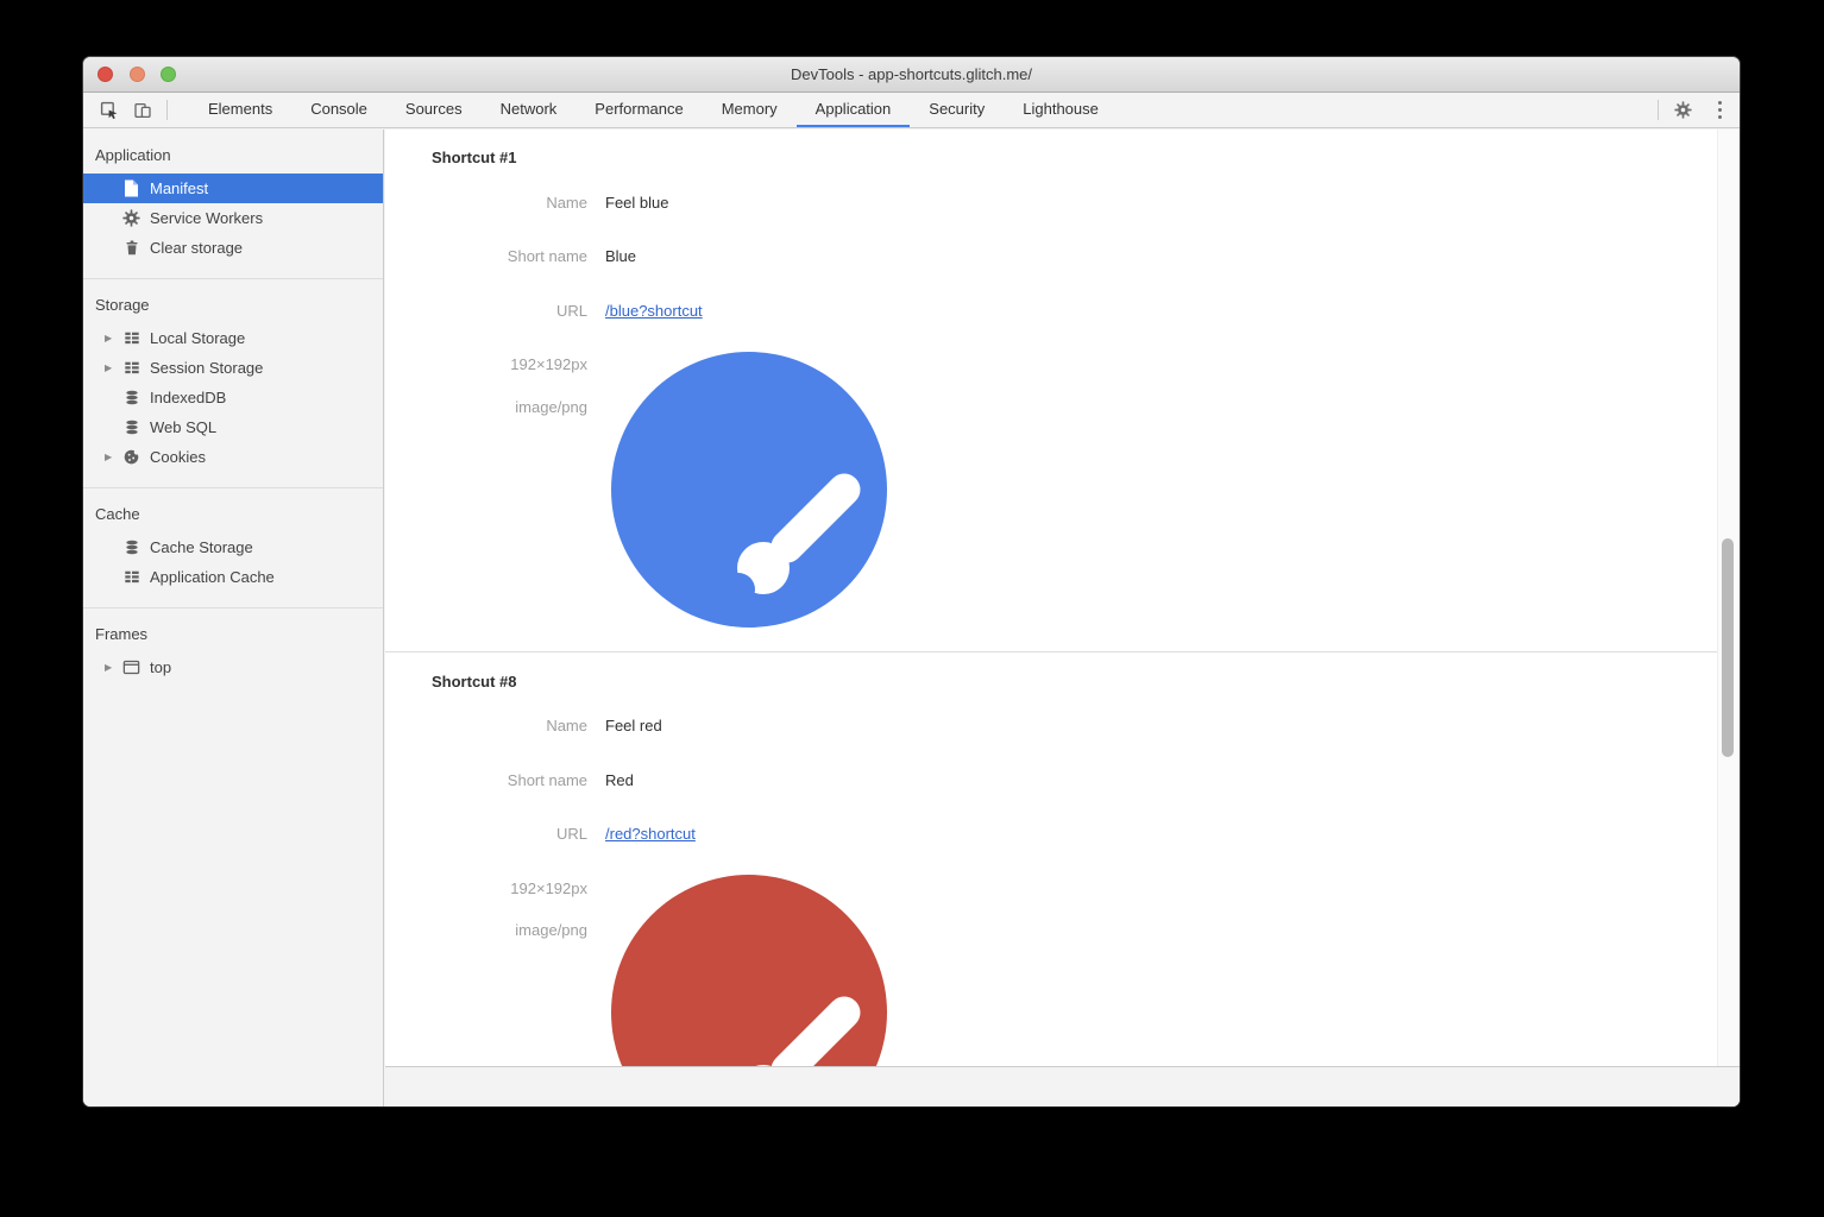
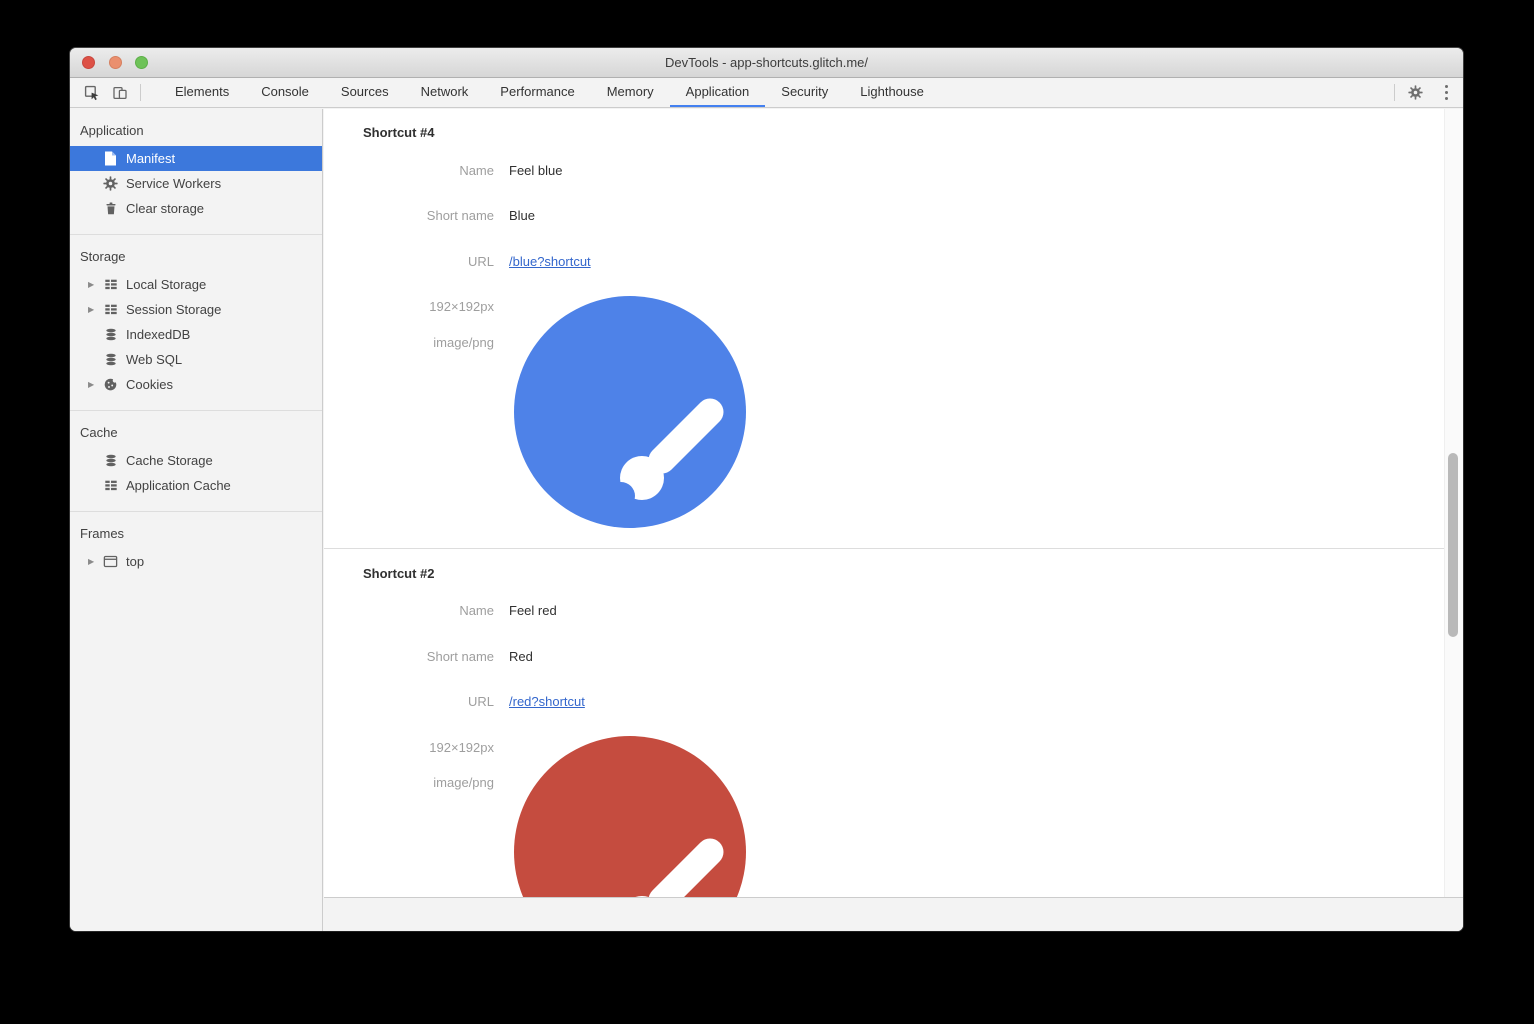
  DevTools - app-shortcuts.glitch.me/
  Elements
  Console
  Sources
  Network
  Performance
  Memory
  Application
  Security
  Lighthouse
  Application
  Manifest
  Service Workers
  Clear storage
  Storage
  ▶
  Local Storage
  ▶
  Session Storage
  IndexedDB
  Web SQL
  ▶
  Cookies
  Cache
  Cache Storage
  Application Cache
  Frames
  ▶
  top
- Shortcut #1
+ Shortcut #4
  Name Feel blue
  Short name Blue
  URL /blue?shortcut
  192×192px
  image/png
- Shortcut #8
+ Shortcut #2
  Name Feel red
  Short name Red
  URL /red?shortcut
  192×192px
  image/png
